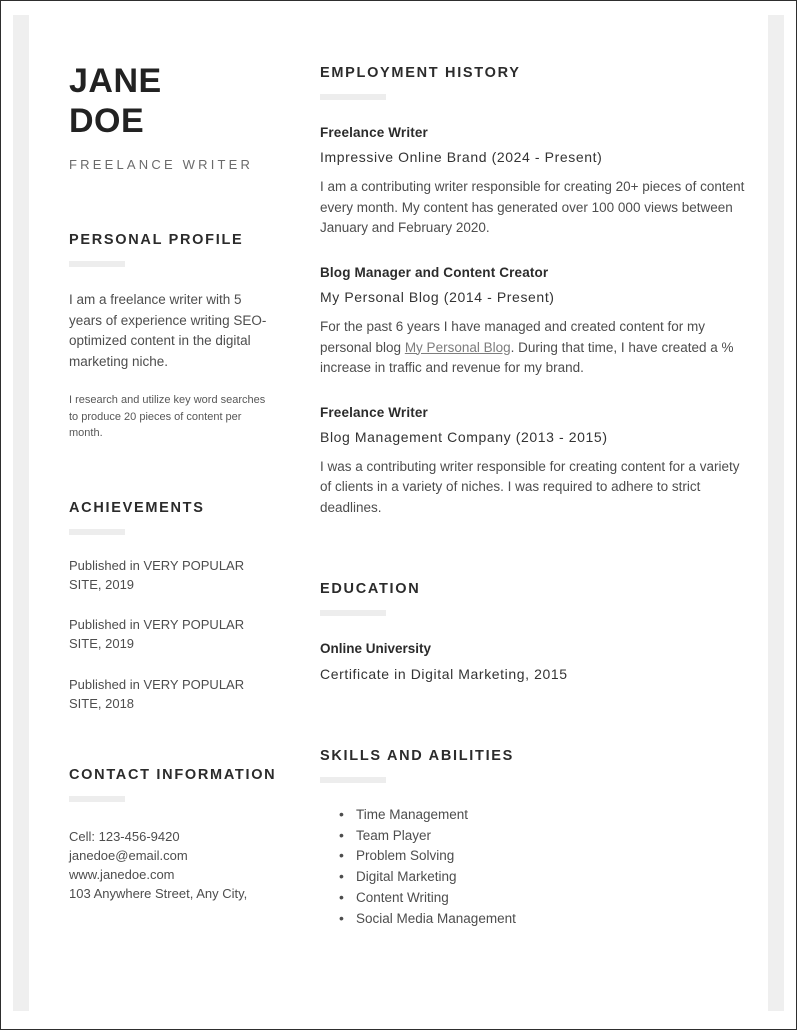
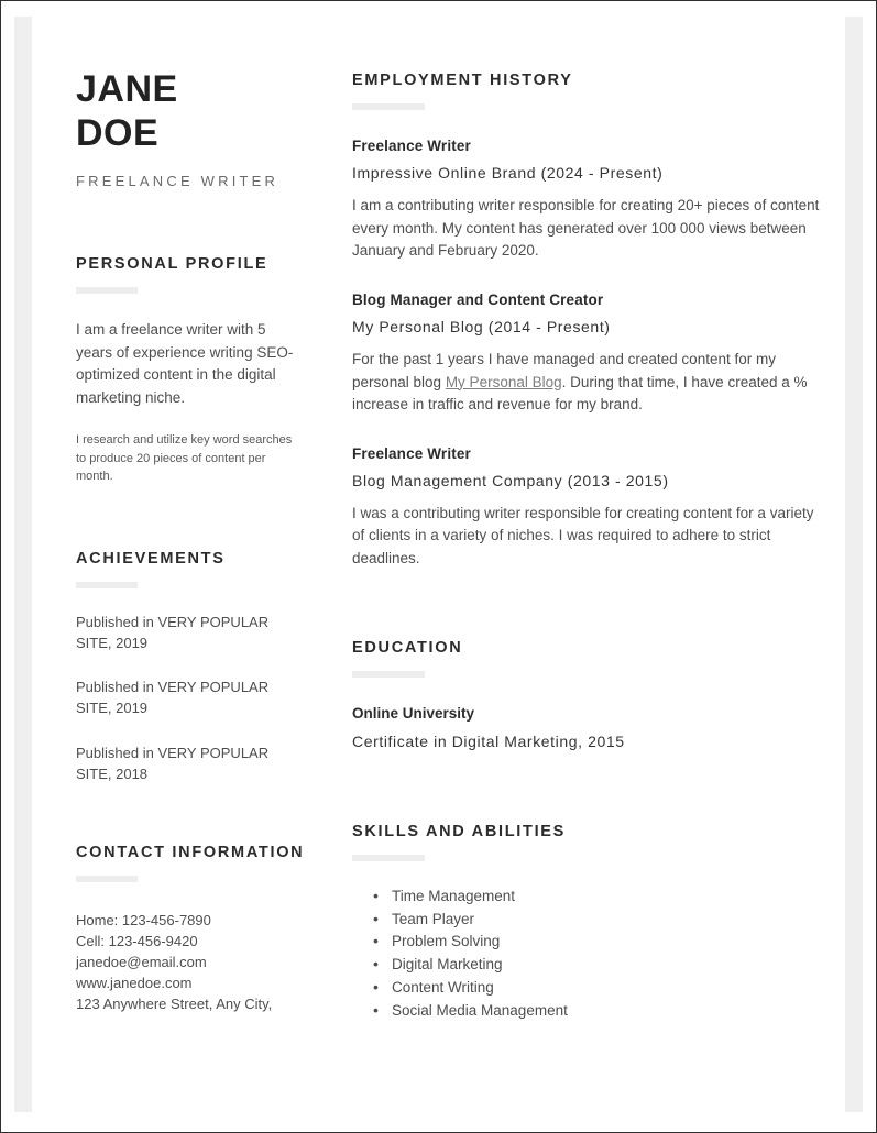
  JANE
  DOE
  FREELANCE WRITER
  PERSONAL PROFILE
  I am a freelance writer with 5 years of experience writing SEO-optimized content in the digital marketing niche.
  I research and utilize key word searches to produce 20 pieces of content per month.
  ACHIEVEMENTS
  Published in VERY POPULAR SITE, 2019
  Published in VERY POPULAR SITE, 2019
  Published in VERY POPULAR SITE, 2018
  CONTACT INFORMATION
+ Home: 123-456-7890
  Cell: 123-456-9420
  janedoe@email.com
  www.janedoe.com
- 103 Anywhere Street, Any City,
+ 123 Anywhere Street, Any City,
  EMPLOYMENT HISTORY
  Freelance Writer
  Impressive Online Brand (2024 - Present)
  I am a contributing writer responsible for creating 20+ pieces of content every month. My content has generated over 100 000 views between January and February 2020.
  Blog Manager and Content Creator
  My Personal Blog (2014 - Present)
- For the past 6 years I have managed and created content for my personal blog My Personal Blog. During that time, I have created a % increase in traffic and revenue for my brand.
+ For the past 1 years I have managed and created content for my personal blog My Personal Blog. During that time, I have created a % increase in traffic and revenue for my brand.
  Freelance Writer
  Blog Management Company (2013 - 2015)
  I was a contributing writer responsible for creating content for a variety of clients in a variety of niches. I was required to adhere to strict deadlines.
  EDUCATION
  Online University
  Certificate in Digital Marketing, 2015
  SKILLS AND ABILITIES
  Time Management
  Team Player
  Problem Solving
  Digital Marketing
  Content Writing
  Social Media Management
